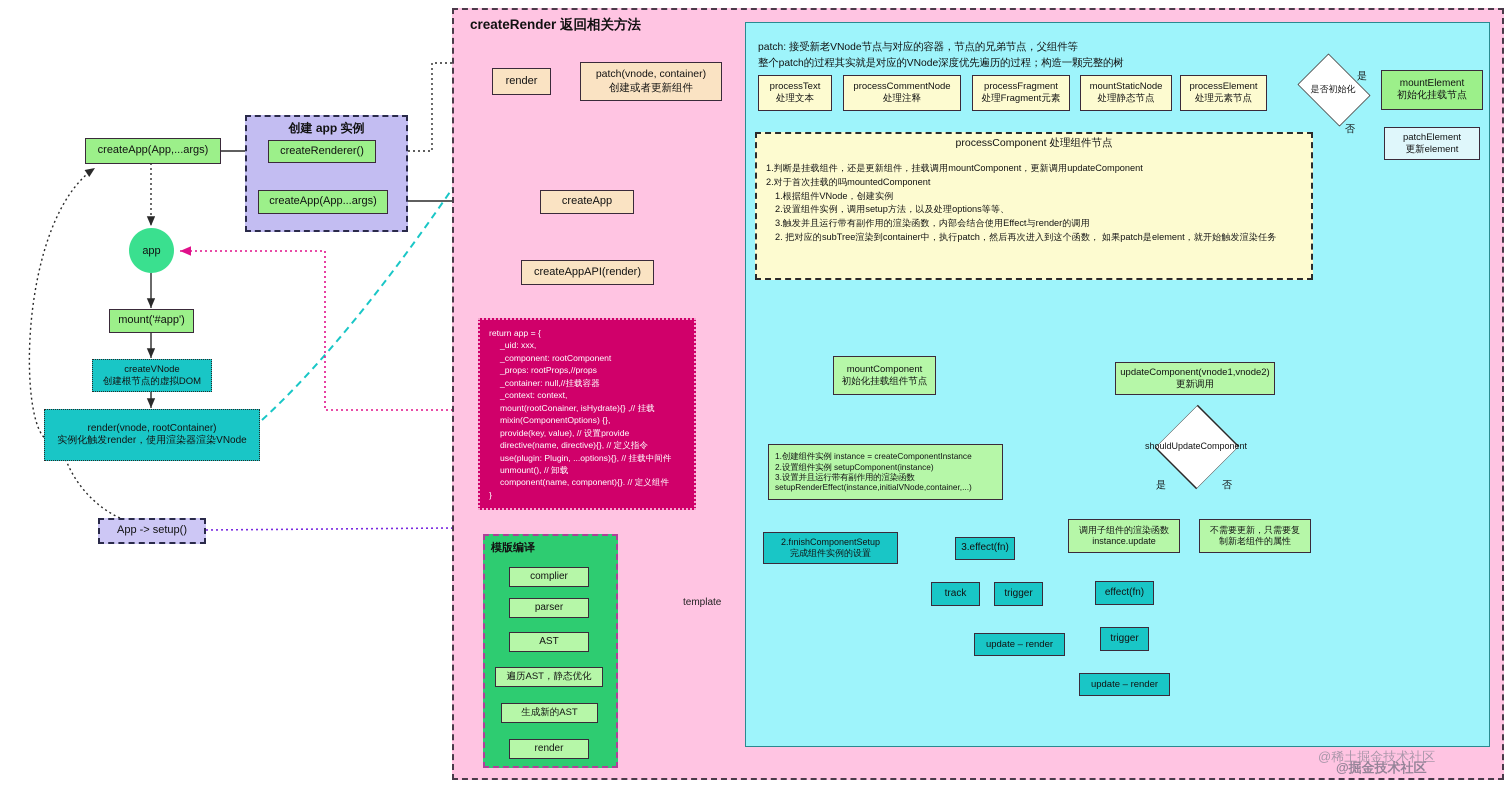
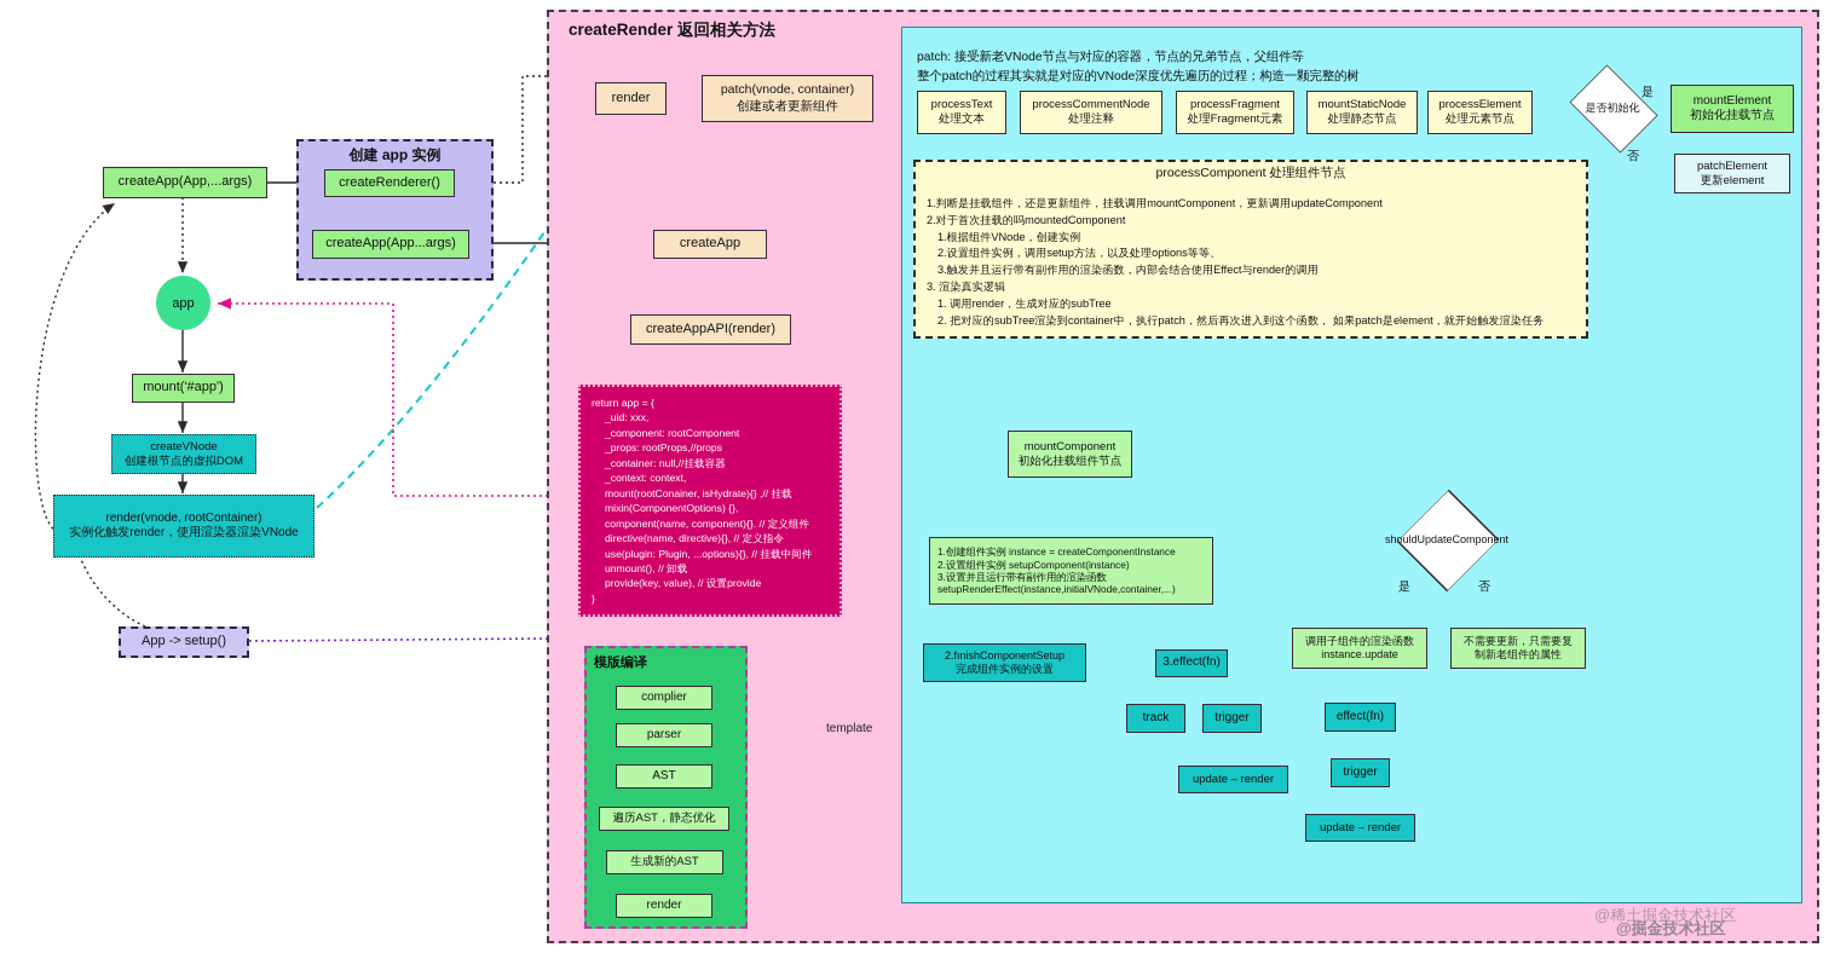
  createRender 返回相关方法
  创建 app 实例
  模版编译
  patch: 接受新老VNode节点与对应的容器，节点的兄弟节点，父组件等
  整个patch的过程其实就是对应的VNode深度优先遍历的过程；构造一颗完整的树
  processComponent 处理组件节点
  1.判断是挂载组件，还是更新组件，挂载调用mountComponent，更新调用updateComponent
  2.对于首次挂载的吗mountedComponent
  1.根据组件VNode，创建实例
  2.设置组件实例，调用setup方法，以及处理options等等、
  3.触发并且运行带有副作用的渲染函数，内部会结合使用Effect与render的调用
+ 3. 渲染真实逻辑
+ 1. 调用render，生成对应的subTree
  2. 把对应的subTree渲染到container中，执行patch，然后再次进入到这个函数， 如果patch是element，就开始触发渲染任务
  return app = {
  _uid: xxx,
  _component: rootComponent
  _props: rootProps,//props
  _container: null,//挂载容器
  _context: context,
  mount(rootConainer, isHydrate){} ,// 挂载
  mixin(ComponentOptions) {},
- provide(key, value), // 设置provide
+ component(name, component){}. // 定义组件
  directive(name, directive){}, // 定义指令
  use(plugin: Plugin, ...options){}, // 挂载中间件
  unmount(), // 卸载
- component(name, component){}. // 定义组件
+ provide(key, value), // 设置provide
  }
  createApp(App,...args)
  createRenderer()
  createApp(App...args)
  app
  mount('#app')
  createVNode
  创建根节点的虚拟DOM
  render(vnode, rootContainer)
  实例化触发render，使用渲染器渲染VNode
  App -> setup()
  render
  patch(vnode, container)
  创建或者更新组件
  createApp
  createAppAPI(render)
  template
  processText
  处理文本
  processCommentNode
  处理注释
  processFragment
  处理Fragment元素
  mountStaticNode
  处理静态节点
  processElement
  处理元素节点
  是否初始化
  是
  否
  mountElement
  初始化挂载节点
  patchElement
  更新element
  mountComponent
  初始化挂载组件节点
  1.创建组件实例 instance = createComponentInstance
  2.设置组件实例 setupComponent(instance)
  3.设置并且运行带有副作用的渲染函数
  setupRenderEffect(instance,initialVNode,container,...)
  2.fınishComponentSetup
  完成组件实例的设置
  3.effect(fn)
  track
  trigger
  update – render
- updateComponent(vnode1,vnode2)
- 更新调用
  shouldUpdateComponent
  是
  否
  调用子组件的渲染函数
  instance.update
  不需要更新，只需要复
  制新老组件的属性
  effect(fn)
  trigger
  update – render
  complier
  parser
  AST
  遍历AST，静态优化
  生成新的AST
  render
  @稀土掘金技术社区
  @掘金技术社区
